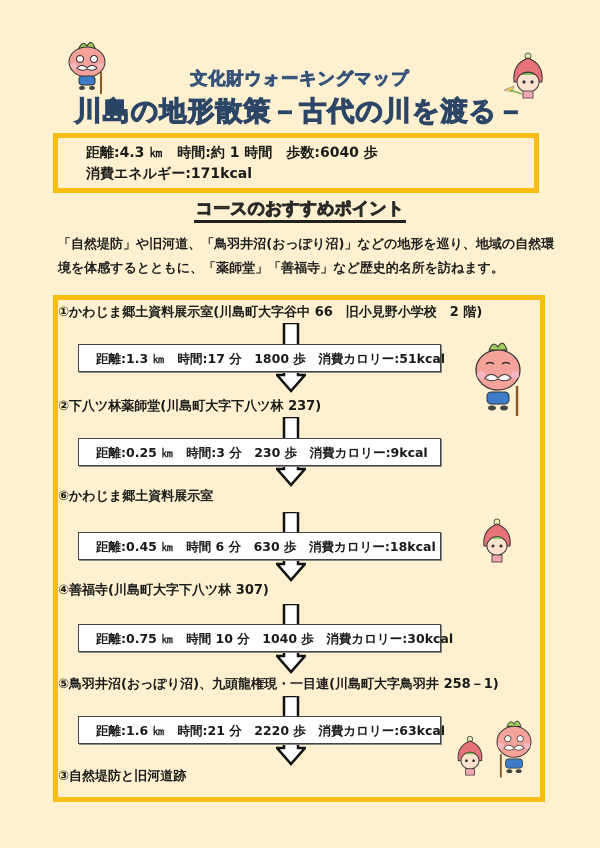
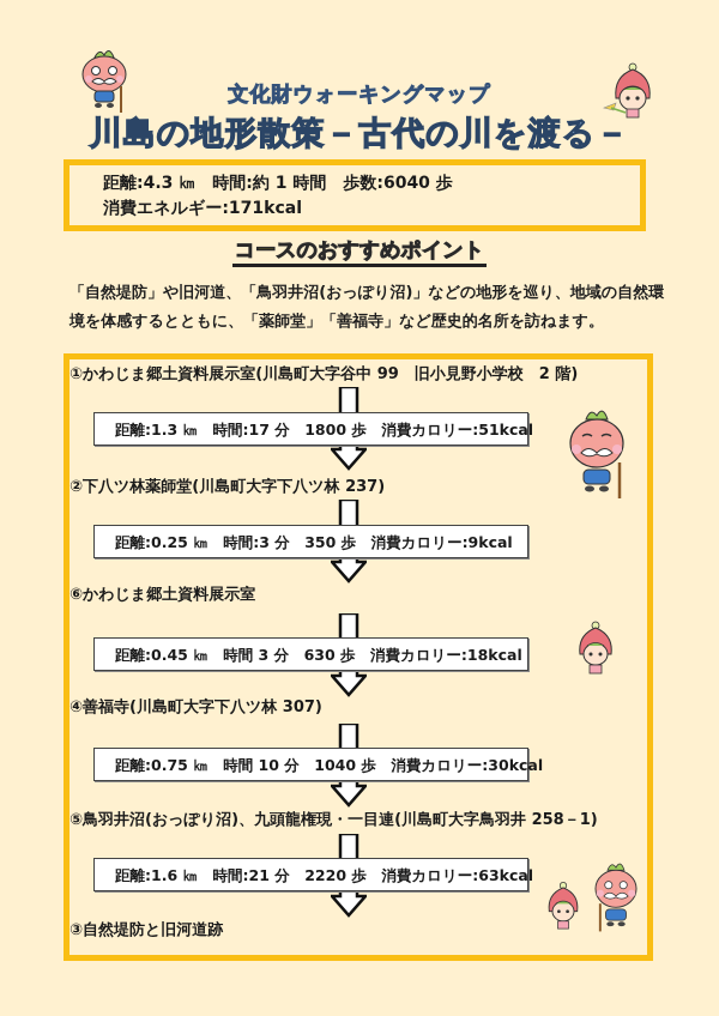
  文化財ウォーキングマップ
  川島の地形散策－古代の川を渡る－
  距離:4.3 ㎞ 時間:約 1 時間 歩数:6040 歩
  消費エネルギー:171kcal
  コースのおすすめポイント
  「自然堤防」や旧河道、「鳥羽井沼(おっぽり沼)」などの地形を巡り、地域の自然環境を体感するとともに、「薬師堂」「善福寺」など歴史的名所を訪ねます。
- ①かわじま郷土資料展示室(川島町大字谷中 66 旧小見野小学校 2 階)
+ ①かわじま郷土資料展示室(川島町大字谷中 99 旧小見野小学校 2 階)
  ②下八ツ林薬師堂(川島町大字下八ツ林 237)
  ⑥かわじま郷土資料展示室
  ④善福寺(川島町大字下八ツ林 307)
  ⑤鳥羽井沼(おっぽり沼)、九頭龍権現・一目連(川島町大字鳥羽井 258－1)
  ③自然堤防と旧河道跡
  距離:1.3 ㎞ 時間:17 分 1800 歩 消費カロリー:51kcal
- 距離:0.25 ㎞ 時間:3 分 230 歩 消費カロリー:9kcal
+ 距離:0.25 ㎞ 時間:3 分 350 歩 消費カロリー:9kcal
- 距離:0.45 ㎞ 時間 6 分 630 歩 消費カロリー:18kcal
+ 距離:0.45 ㎞ 時間 3 分 630 歩 消費カロリー:18kcal
  距離:0.75 ㎞ 時間 10 分 1040 歩 消費カロリー:30kcal
  距離:1.6 ㎞ 時間:21 分 2220 歩 消費カロリー:63kcal
